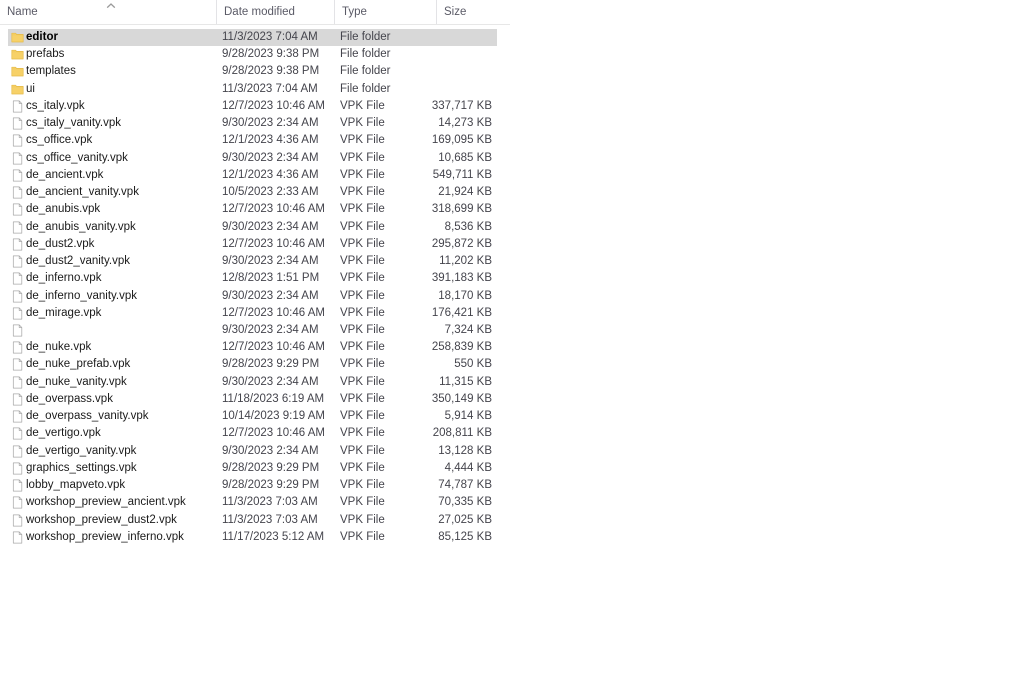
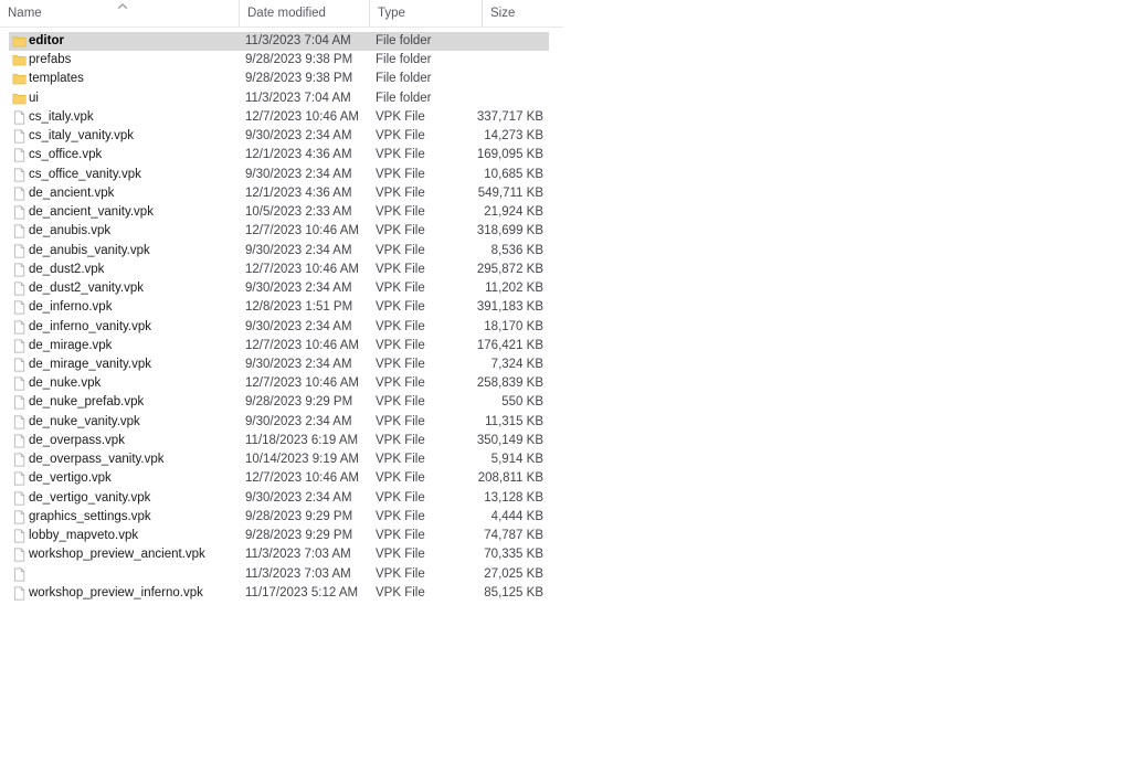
  Name
  Date modified
  Type
  Size
  editor
  11/3/2023 7:04 AM
  File folder
  prefabs
  9/28/2023 9:38 PM
  File folder
  templates
  9/28/2023 9:38 PM
  File folder
  ui
  11/3/2023 7:04 AM
  File folder
  cs_italy.vpk
  12/7/2023 10:46 AM
  VPK File
  337,717 KB
  cs_italy_vanity.vpk
  9/30/2023 2:34 AM
  VPK File
  14,273 KB
  cs_office.vpk
  12/1/2023 4:36 AM
  VPK File
  169,095 KB
  cs_office_vanity.vpk
  9/30/2023 2:34 AM
  VPK File
  10,685 KB
  de_ancient.vpk
  12/1/2023 4:36 AM
  VPK File
  549,711 KB
  de_ancient_vanity.vpk
  10/5/2023 2:33 AM
  VPK File
  21,924 KB
  de_anubis.vpk
  12/7/2023 10:46 AM
  VPK File
  318,699 KB
  de_anubis_vanity.vpk
  9/30/2023 2:34 AM
  VPK File
  8,536 KB
  de_dust2.vpk
  12/7/2023 10:46 AM
  VPK File
  295,872 KB
  de_dust2_vanity.vpk
  9/30/2023 2:34 AM
  VPK File
  11,202 KB
  de_inferno.vpk
  12/8/2023 1:51 PM
  VPK File
  391,183 KB
  de_inferno_vanity.vpk
  9/30/2023 2:34 AM
  VPK File
  18,170 KB
  de_mirage.vpk
  12/7/2023 10:46 AM
  VPK File
  176,421 KB
+ de_mirage_vanity.vpk
  9/30/2023 2:34 AM
  VPK File
  7,324 KB
  de_nuke.vpk
  12/7/2023 10:46 AM
  VPK File
  258,839 KB
  de_nuke_prefab.vpk
  9/28/2023 9:29 PM
  VPK File
  550 KB
  de_nuke_vanity.vpk
  9/30/2023 2:34 AM
  VPK File
  11,315 KB
  de_overpass.vpk
  11/18/2023 6:19 AM
  VPK File
  350,149 KB
  de_overpass_vanity.vpk
  10/14/2023 9:19 AM
  VPK File
  5,914 KB
  de_vertigo.vpk
  12/7/2023 10:46 AM
  VPK File
  208,811 KB
  de_vertigo_vanity.vpk
  9/30/2023 2:34 AM
  VPK File
  13,128 KB
  graphics_settings.vpk
  9/28/2023 9:29 PM
  VPK File
  4,444 KB
  lobby_mapveto.vpk
  9/28/2023 9:29 PM
  VPK File
  74,787 KB
  workshop_preview_ancient.vpk
  11/3/2023 7:03 AM
  VPK File
  70,335 KB
- workshop_preview_dust2.vpk
  11/3/2023 7:03 AM
  VPK File
  27,025 KB
  workshop_preview_inferno.vpk
  11/17/2023 5:12 AM
  VPK File
  85,125 KB
